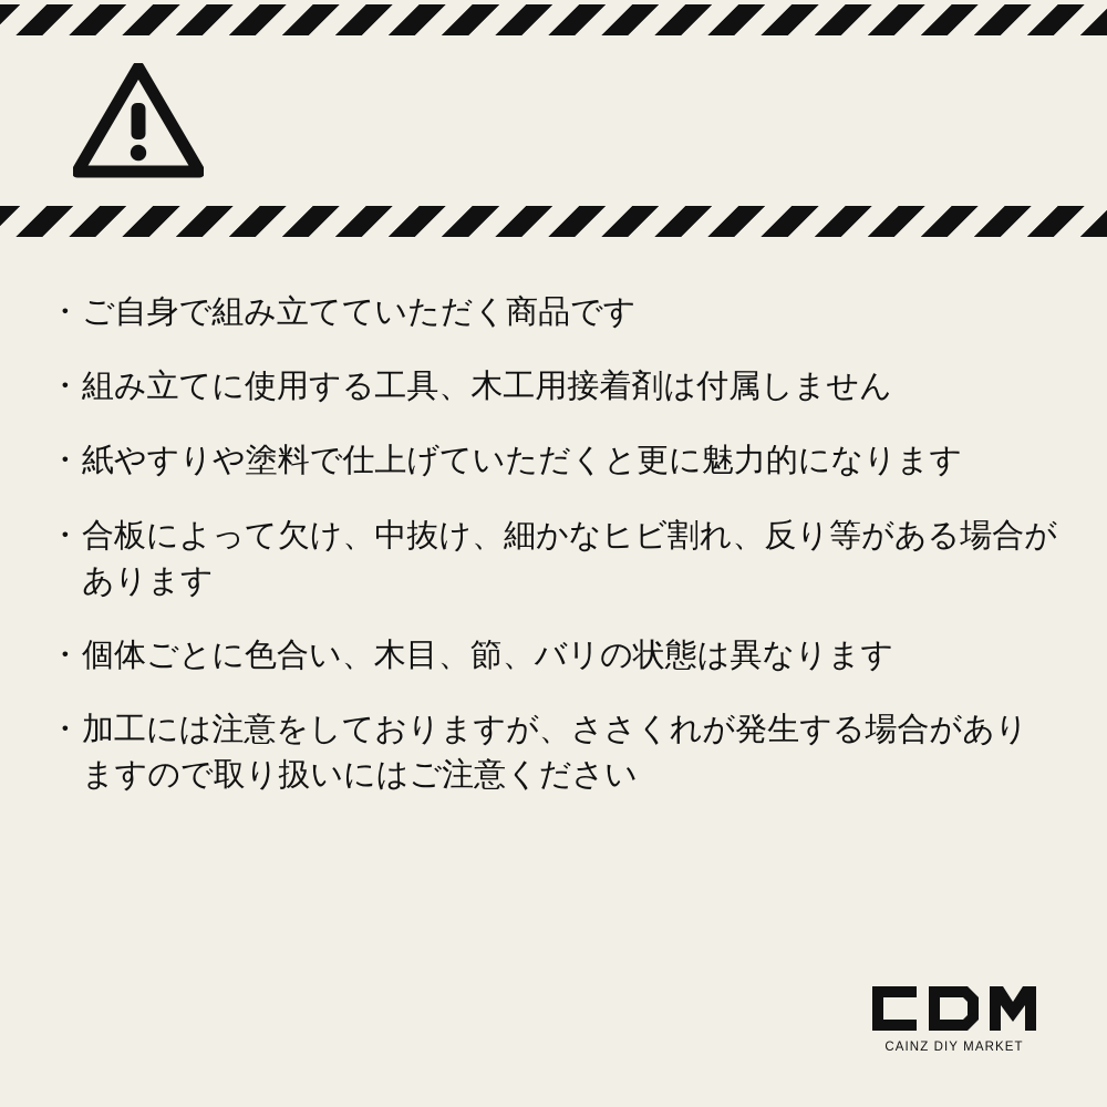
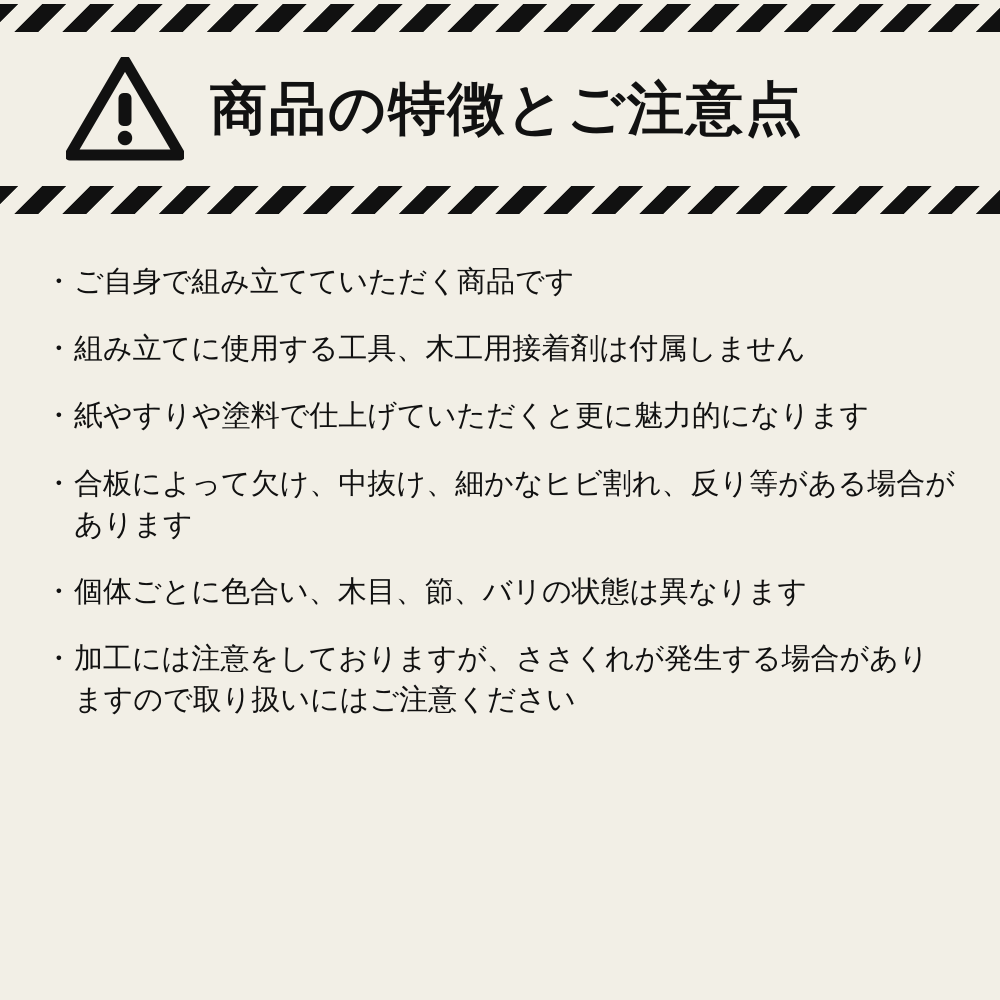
+ 商品の特徴とご注意点
  ・
  ご自身で組み立てていただく商品です
  ・
  組み立てに使用する工具、木工用接着剤は付属しません
  ・
  紙やすりや塗料で仕上げていただくと更に魅力的になります
  ・
  合板によって欠け、中抜け、細かなヒビ割れ、反り等がある場合があります
  ・
  個体ごとに色合い、木目、節、バリの状態は異なります
  ・
  加工には注意をしておりますが、ささくれが発生する場合がありますので取り扱いにはご注意ください
- CAINZ DIY MARKET
